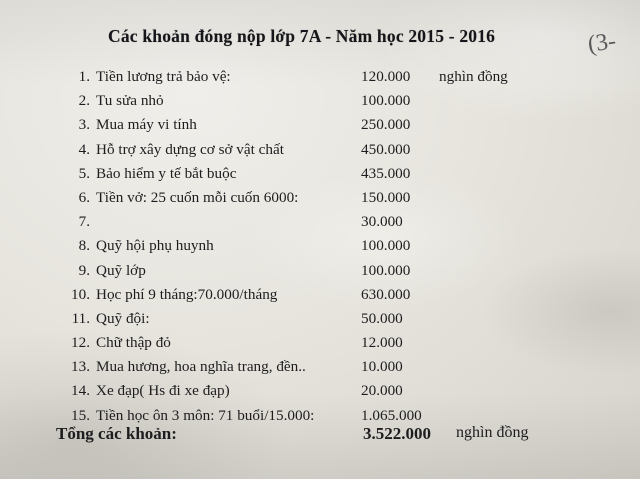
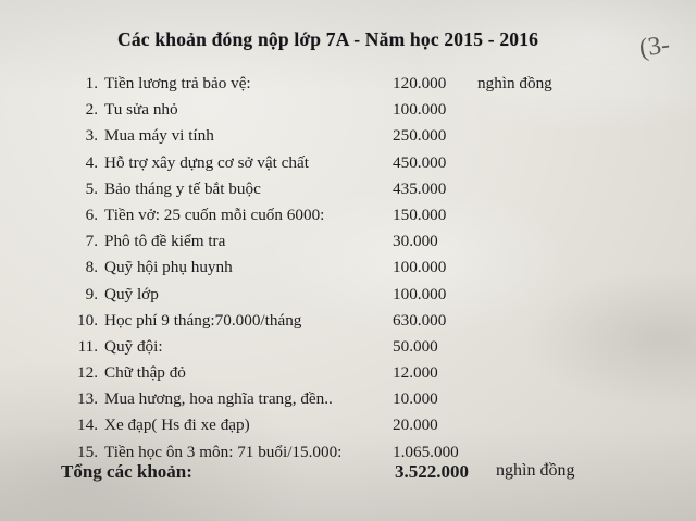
  Các khoản đóng nộp lớp 7A - Năm học 2015 - 2016
  1.
  Tiền lương trả bảo vệ:
  120.000
  nghìn đồng
  2.
  Tu sửa nhỏ
  100.000
  3.
  Mua máy vi tính
  250.000
  4.
  Hỗ trợ xây dựng cơ sở vật chất
  450.000
  5.
- Bảo hiểm y tế bắt buộc
+ Bảo tháng y tế bắt buộc
  435.000
  6.
  Tiền vở: 25 cuốn mỗi cuốn 6000:
  150.000
  7.
+ Phô tô đề kiểm tra
  30.000
  8.
  Quỹ hội phụ huynh
  100.000
  9.
  Quỹ lớp
  100.000
  10.
  Học phí 9 tháng:70.000/tháng
  630.000
  11.
  Quỹ đội:
  50.000
  12.
  Chữ thập đỏ
  12.000
  13.
  Mua hương, hoa nghĩa trang, đền..
  10.000
  14.
  Xe đạp( Hs đi xe đạp)
  20.000
  15.
  Tiền học ôn 3 môn: 71 buổi/15.000:
  1.065.000
  Tổng các khoản:
  3.522.000
  nghìn đồng
